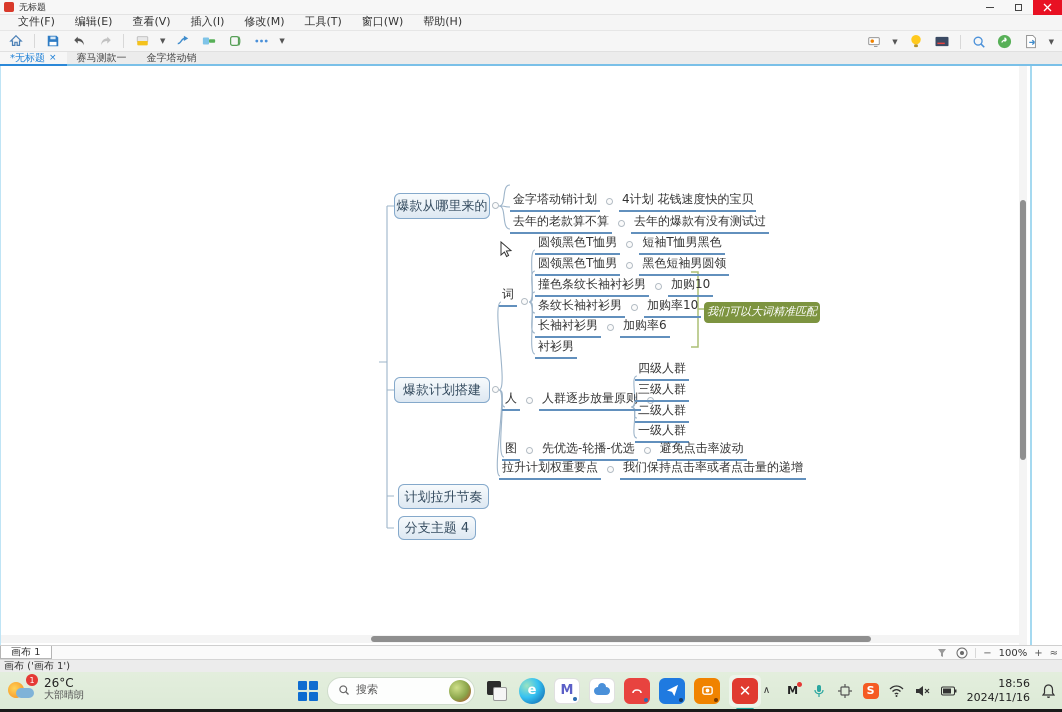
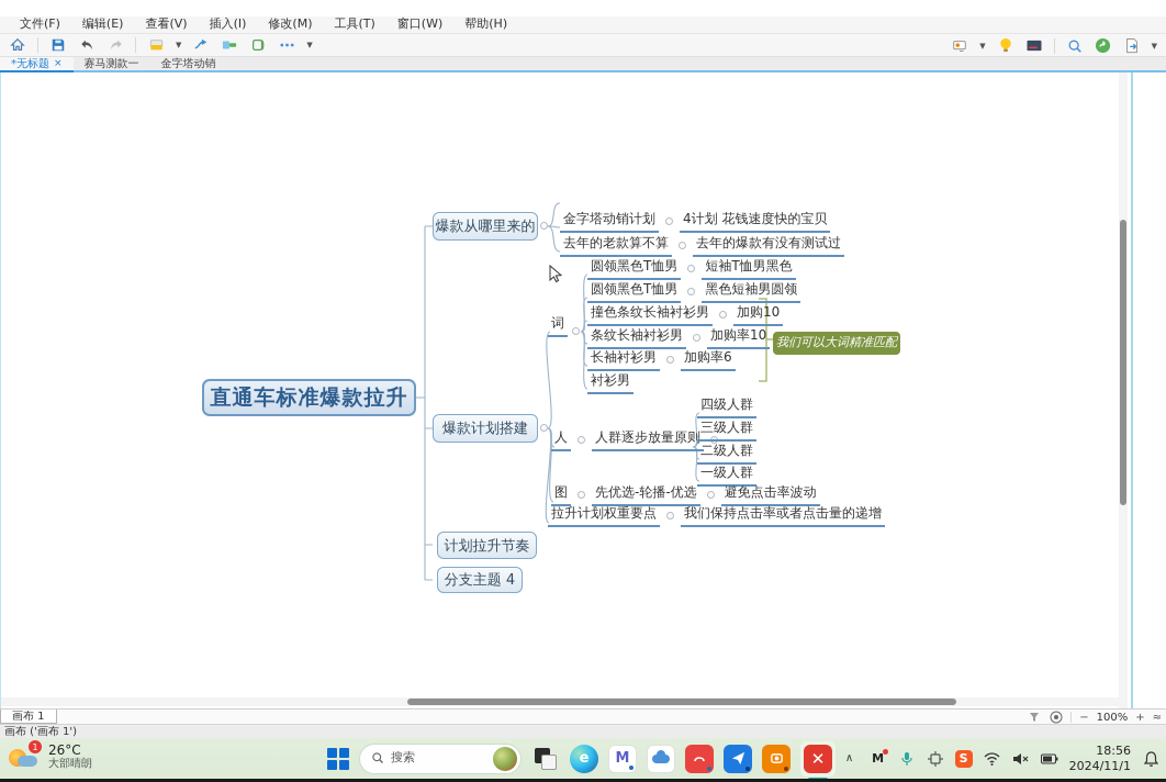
- 无标题
  文件(F)
  编辑(E)
  查看(V)
  插入(I)
  修改(M)
  工具(T)
  窗口(W)
  帮助(H)
  ▼
  ▼
  ▼
  ▼
  *无标题
  ×
  赛马测款一
  金字塔动销
+ 直通车标准爆款拉升
  爆款从哪里来的
  爆款计划搭建
  计划拉升节奏
  分支主题 4
  金字塔动销计划
  4计划 花钱速度快的宝贝
  去年的老款算不算
  去年的爆款有没有测试过
  词
  圆领黑色T恤男
  短袖T恤男黑色
  圆领黑色T恤男
  黑色短袖男圆领
  撞色条纹长袖衬衫男
  加购10
  条纹长袖衬衫男
  加购率10
  长袖衬衫男
  加购率6
  衬衫男
  我们可以大词精准匹配
  人
  人群逐步放量原则
  四级人群
  三级人群
  二级人群
  一级人群
  图
  先优选-轮播-优选
  避免点击率波动
  拉升计划权重要点
  我们保持点击率或者点击量的递增
  画布 1
  −
  100%
  +
  ≈
  画布 ('画布 1')
  1
  26°C
  大部晴朗
  搜索
  e
  M
  ✕
  ∧
  M
  S
  18:56
- 2024/11/16
+ 2024/11/1
